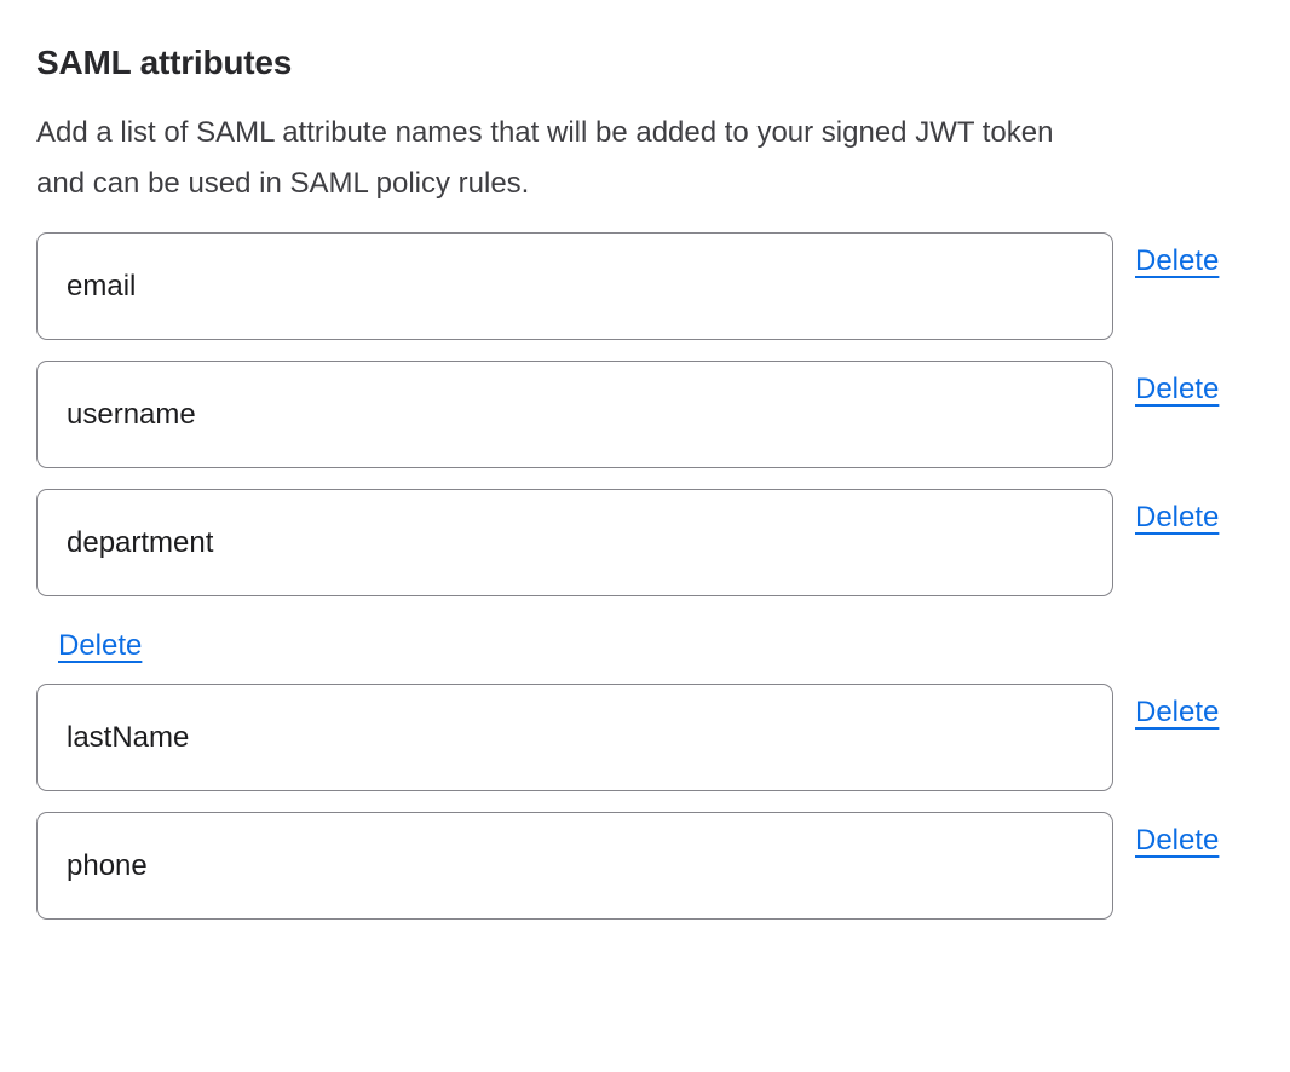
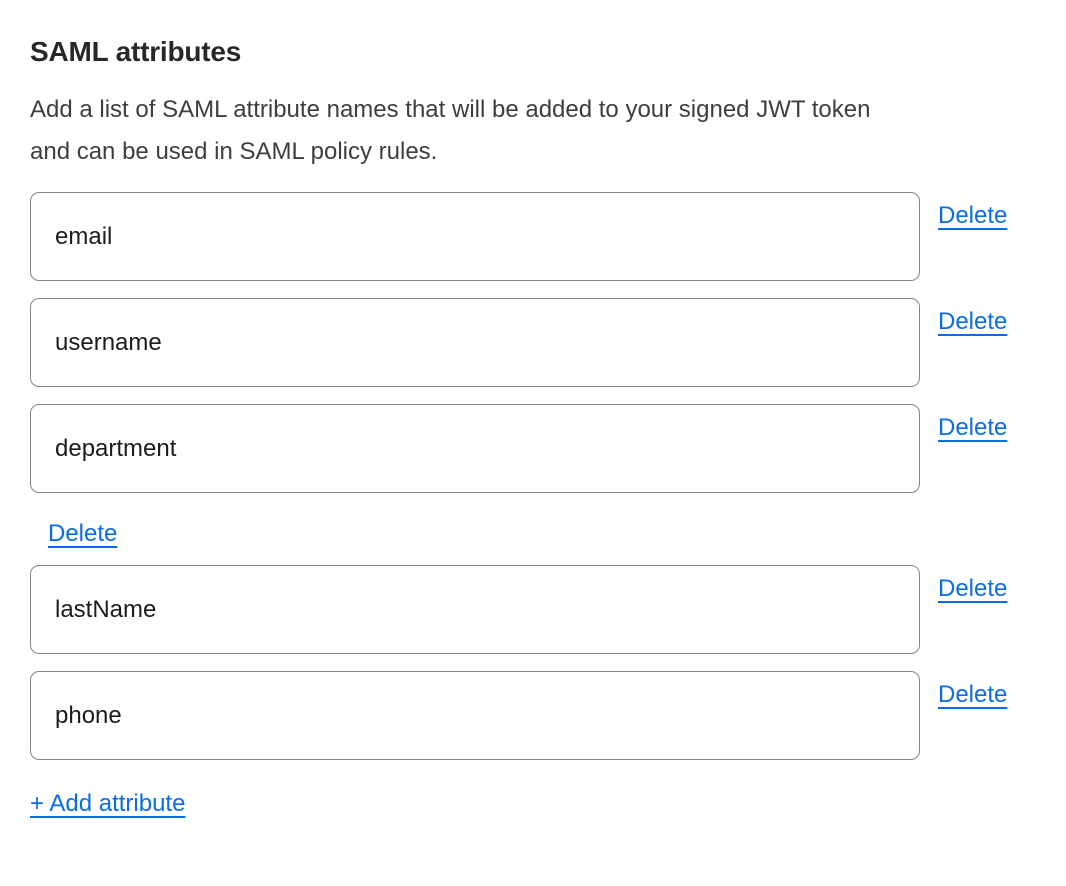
  SAML attributes
  Add a list of SAML attribute names that will be added to your signed JWT token
  and can be used in SAML policy rules.
  email
  Delete
  username
  Delete
  department
  Delete
  Delete
  lastName
  Delete
  phone
  Delete
+ + Add attribute
